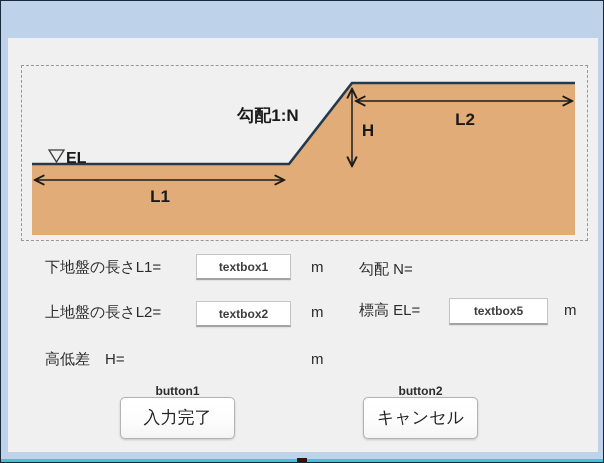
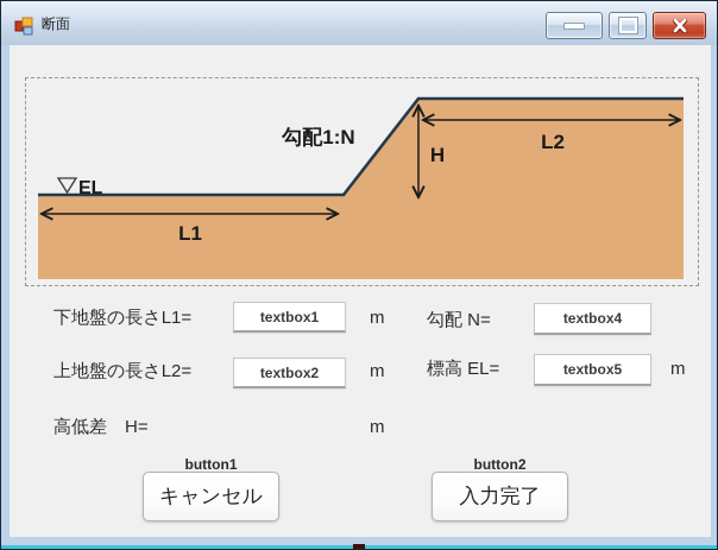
+ 断面
  勾配1:N
  H
  L2
  EL
  L1
  下地盤の長さL1=
  textbox1
  m
  上地盤の長さL2=
  textbox2
  m
  高低差 H=
  m
  勾配 N=
+ textbox4
  標高 EL=
  textbox5
  m
  button1
- 入力完了
+ キャンセル
  button2
- キャンセル
+ 入力完了
